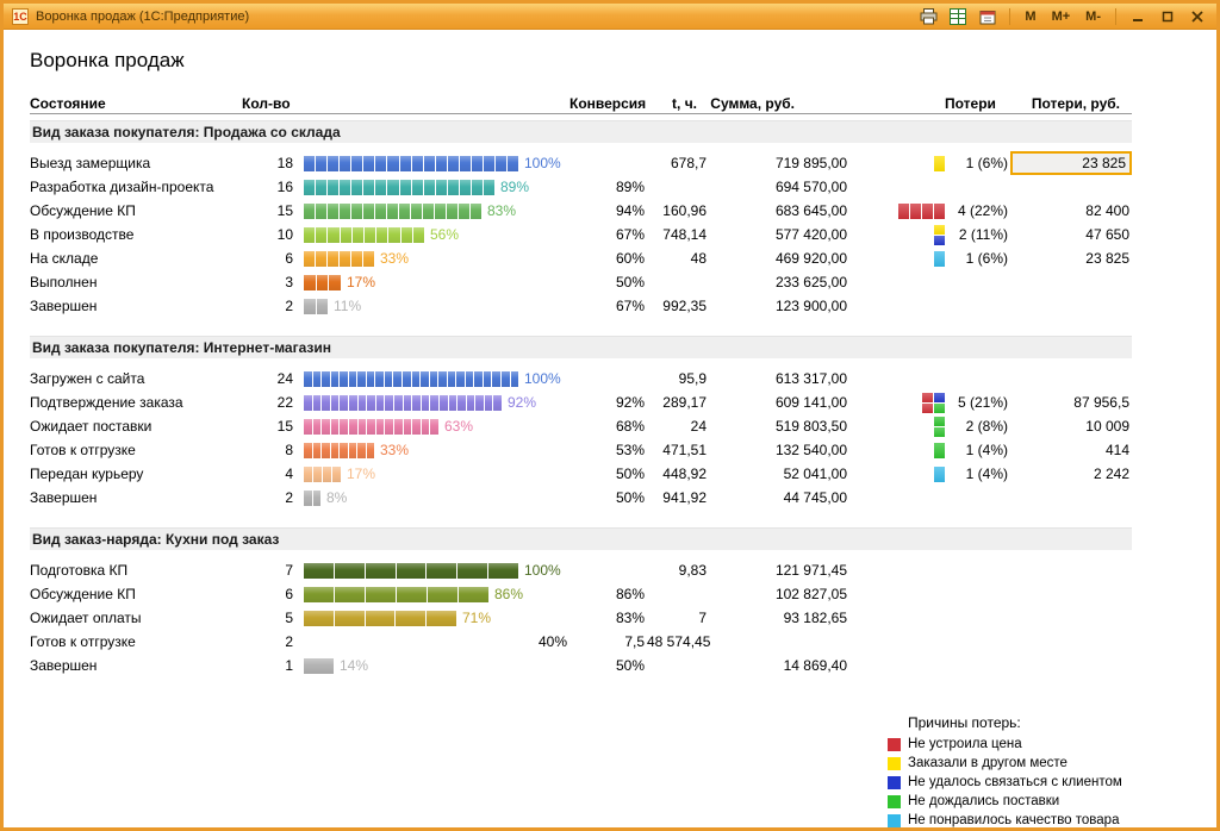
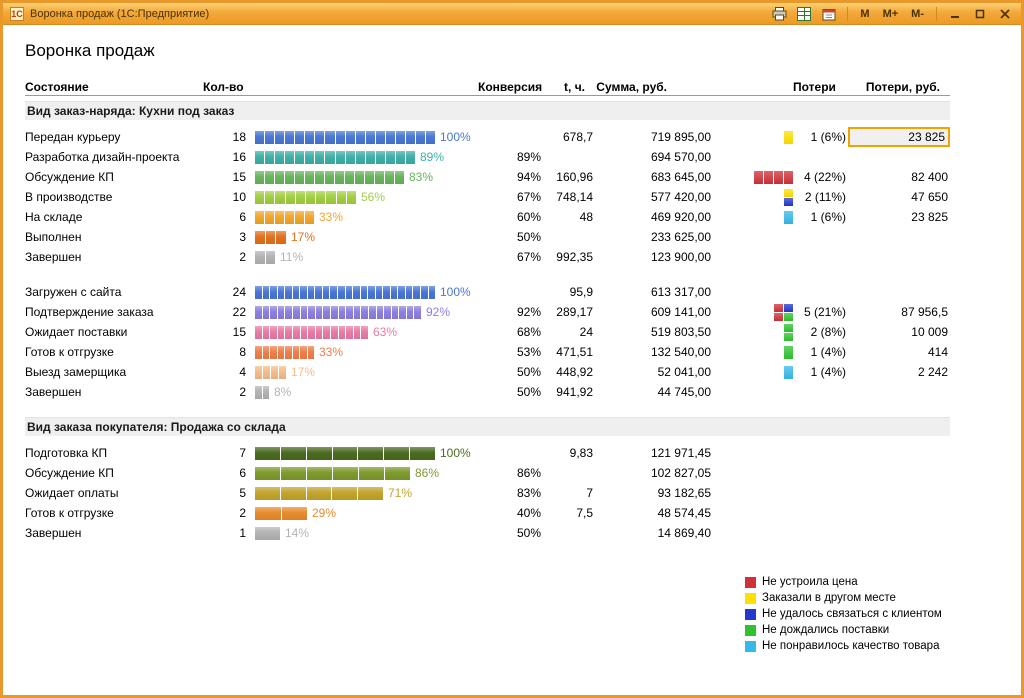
  1С
  Воронка продаж (1С:Предприятие)
  M
  M+
  M-
  Воронка продаж
  Состояние
  Кол-во
  Конверсия
  t, ч.
  Сумма, руб.
  Потери
  Потери, руб.
- Вид заказа покупателя: Продажа со склада
+ Вид заказ-наряда: Кухни под заказ
- Выезд замерщика
+ Передан курьеру
  18
  100%
  678,7
  719 895,00
  1 (6%)
  23 825
  Разработка дизайн-проекта
  16
  89%
  89%
  694 570,00
  Обсуждение КП
  15
  83%
  94%
  160,96
  683 645,00
  4 (22%)
  82 400
  В производстве
  10
  56%
  67%
  748,14
  577 420,00
  2 (11%)
  47 650
  На складе
  6
  33%
  60%
  48
  469 920,00
  1 (6%)
  23 825
  Выполнен
  3
  17%
  50%
  233 625,00
  Завершен
  2
  11%
  67%
  992,35
  123 900,00
- Вид заказа покупателя: Интернет-магазин
  Загружен с сайта
  24
  100%
  95,9
  613 317,00
  Подтверждение заказа
  22
  92%
  92%
  289,17
  609 141,00
  5 (21%)
  87 956,5
  Ожидает поставки
  15
  63%
  68%
  24
  519 803,50
  2 (8%)
  10 009
  Готов к отгрузке
  8
  33%
  53%
  471,51
  132 540,00
  1 (4%)
  414
- Передан курьеру
+ Выезд замерщика
  4
  17%
  50%
  448,92
  52 041,00
  1 (4%)
  2 242
  Завершен
  2
  8%
  50%
  941,92
  44 745,00
- Вид заказ-наряда: Кухни под заказ
+ Вид заказа покупателя: Продажа со склада
  Подготовка КП
  7
  100%
  9,83
  121 971,45
  Обсуждение КП
  6
  86%
  86%
  102 827,05
  Ожидает оплаты
  5
  71%
  83%
  7
  93 182,65
  Готов к отгрузке
  2
+ 29%
  40%
  7,5
  48 574,45
  Завершен
  1
  14%
  50%
  14 869,40
- Причины потерь:
  Не устроила цена
  Заказали в другом месте
  Не удалось связаться с клиентом
  Не дождались поставки
  Не понравилось качество товара
